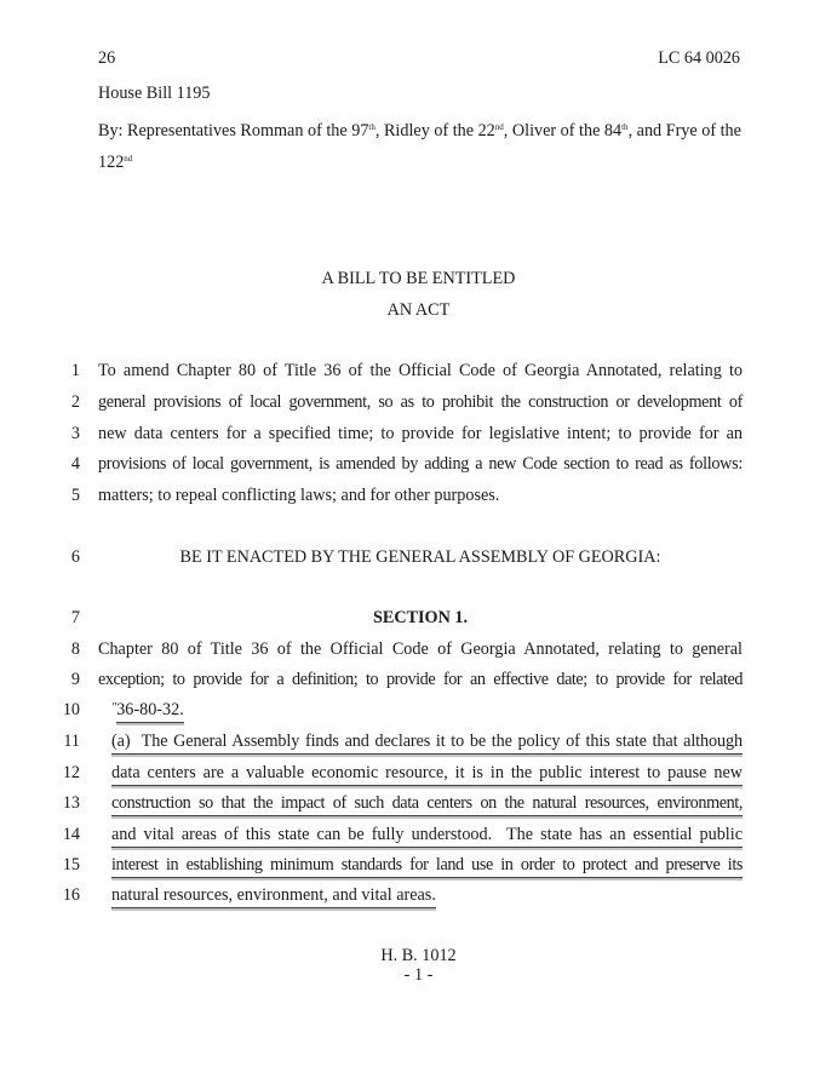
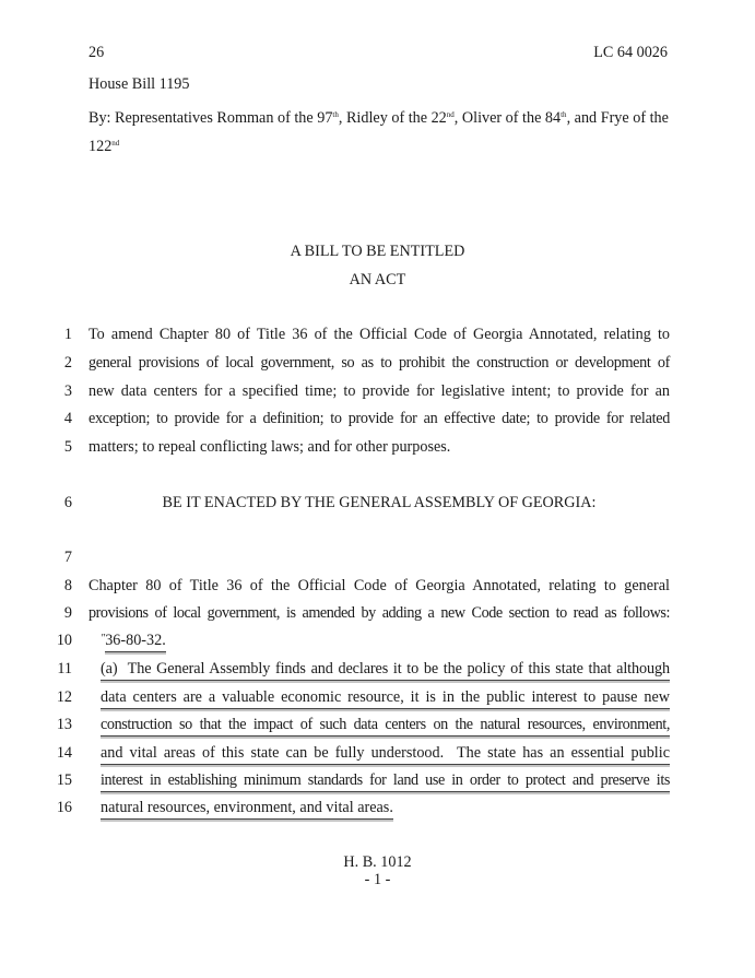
  26
  LC 64 0026
  House Bill 1195
  By: Representatives Romman of the 97th, Ridley of the 22nd, Oliver of the 84th, and Frye of the 122nd
  A BILL TO BE ENTITLED
  AN ACT
  1
  To amend Chapter 80 of Title 36 of the Official Code of Georgia Annotated, relating to
  2
  general provisions of local government, so as to prohibit the construction or development of
  3
  new data centers for a specified time; to provide for legislative intent; to provide for an
  4
- provisions of local government, is amended by adding a new Code section to read as follows:
+ exception; to provide for a definition; to provide for an effective date; to provide for related
  5
  matters; to repeal conflicting laws; and for other purposes.
  6
  BE IT ENACTED BY THE GENERAL ASSEMBLY OF GEORGIA:
  7
- SECTION 1.
  8
  Chapter 80 of Title 36 of the Official Code of Georgia Annotated, relating to general
  9
- exception; to provide for a definition; to provide for an effective date; to provide for related
+ provisions of local government, is amended by adding a new Code section to read as follows:
  10
  "36-80-32.
  11
  (a) The General Assembly finds and declares it to be the policy of this state that although
  12
  data centers are a valuable economic resource, it is in the public interest to pause new
  13
  construction so that the impact of such data centers on the natural resources, environment,
  14
  and vital areas of this state can be fully understood. The state has an essential public
  15
  interest in establishing minimum standards for land use in order to protect and preserve its
  16
  natural resources, environment, and vital areas.
  H. B. 1012
  - 1 -
